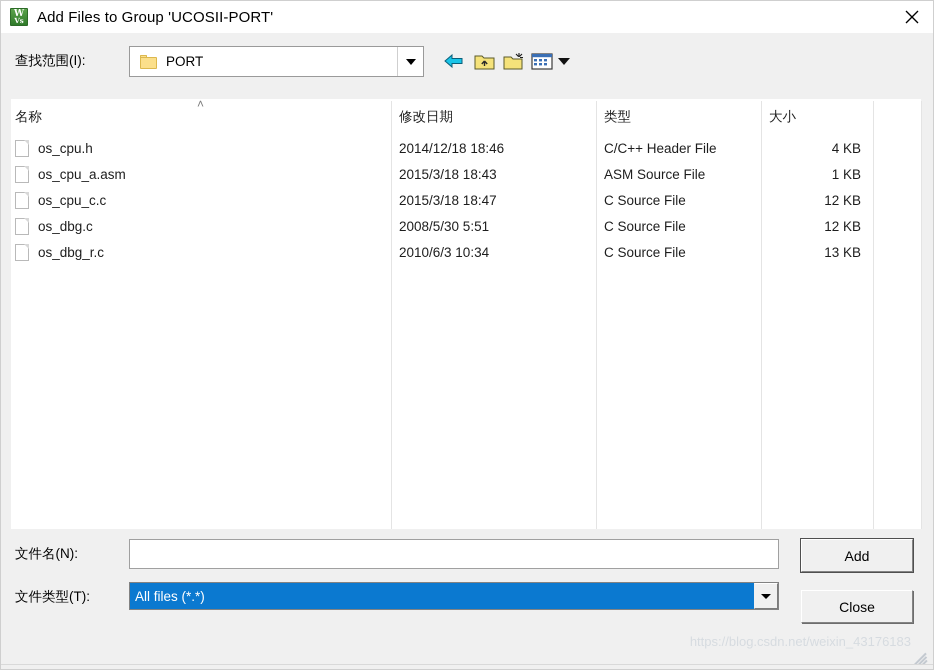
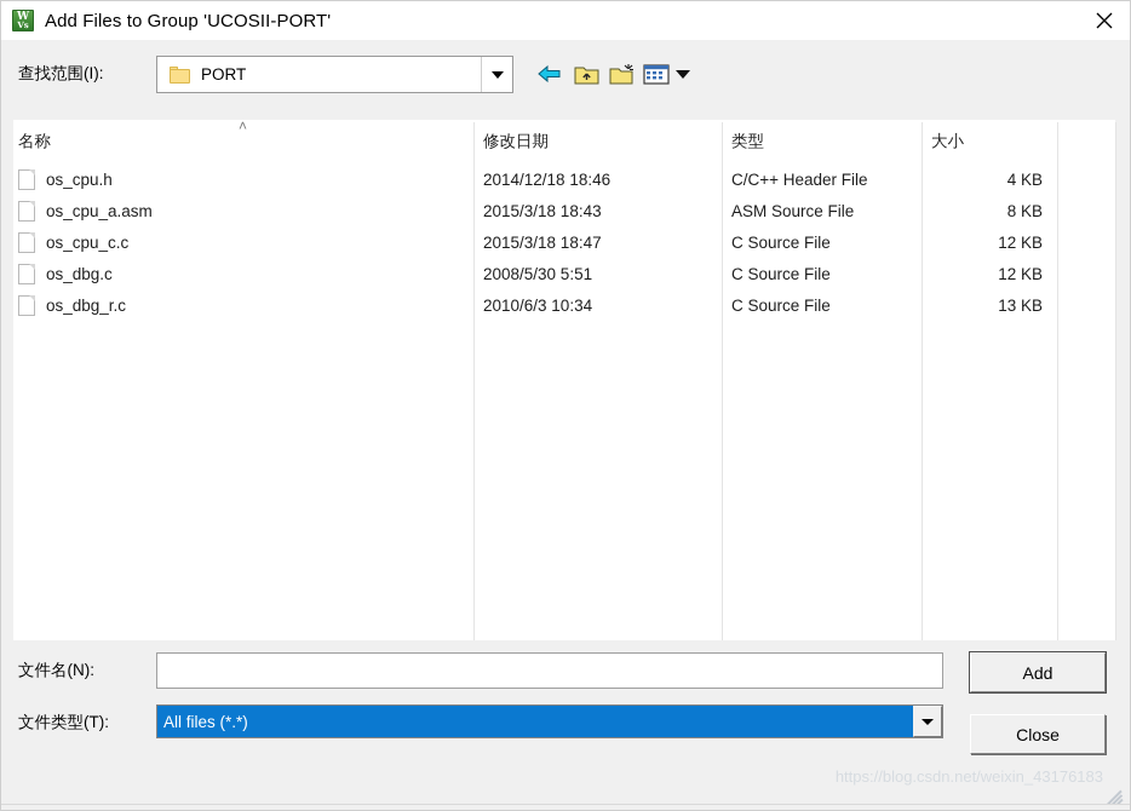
  W
  Vs
  Add Files to Group 'UCOSII-PORT'
  查找范围(I):
  PORT
  ˄
  名称
  修改日期
  类型
  大小
  os_cpu.h
  2014/12/18 18:46
  C/C++ Header File
  4 KB
  os_cpu_a.asm
  2015/3/18 18:43
  ASM Source File
- 1 KB
+ 8 KB
  os_cpu_c.c
  2015/3/18 18:47
  C Source File
  12 KB
  os_dbg.c
  2008/5/30 5:51
  C Source File
  12 KB
  os_dbg_r.c
  2010/6/3 10:34
  C Source File
  13 KB
  文件名(N):
  文件类型(T):
  All files (*.*)
  Add
  Close
  https://blog.csdn.net/weixin_43176183
